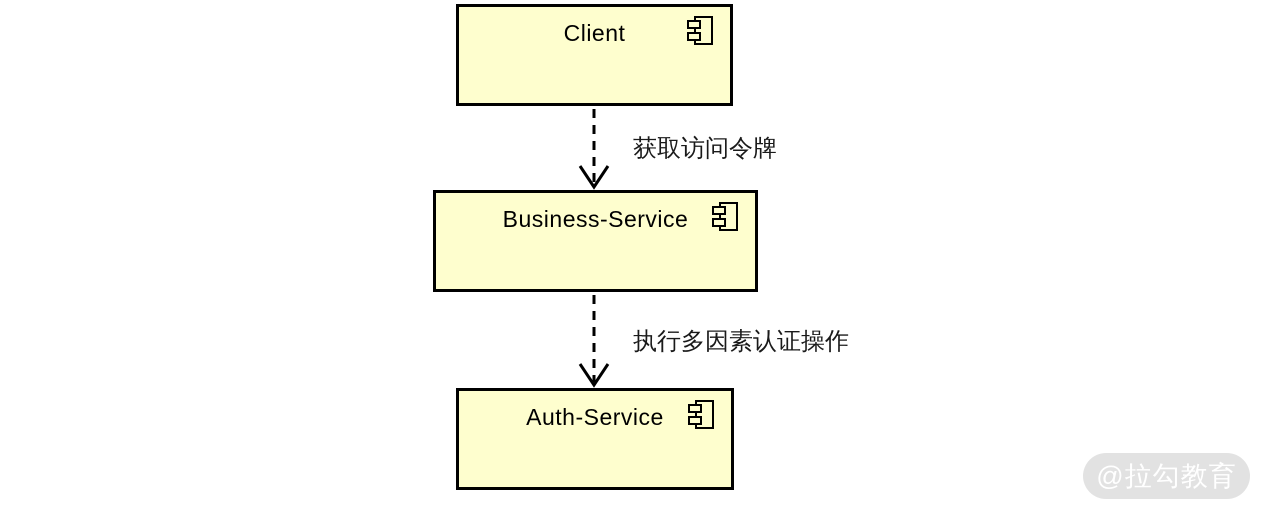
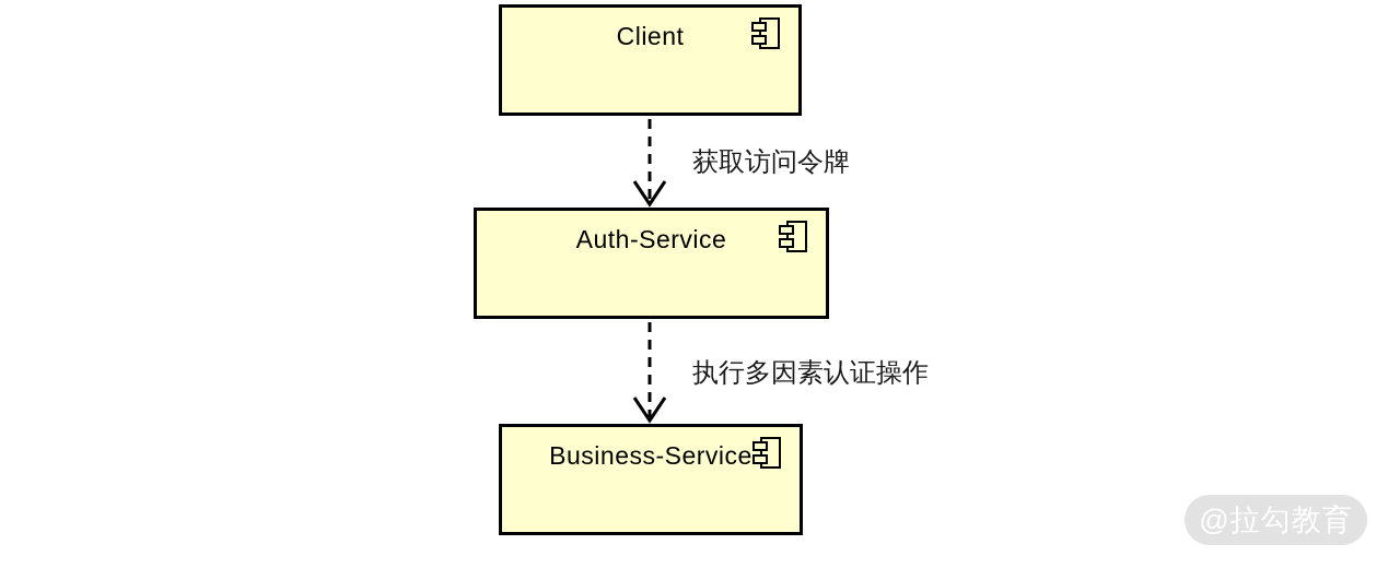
  Client
  获取访问令牌
- Business-Service
+ Auth-Service
  执行多因素认证操作
- Auth-Service
+ Business-Service
  @拉勾教育
